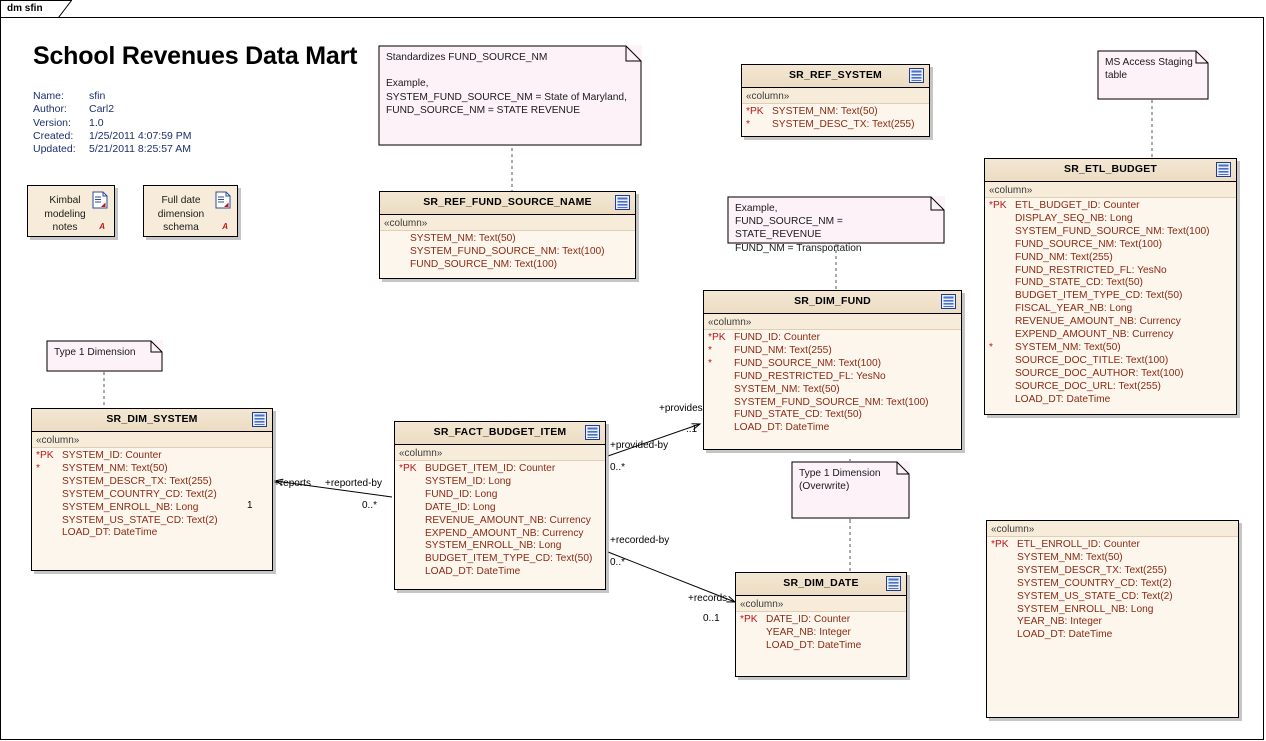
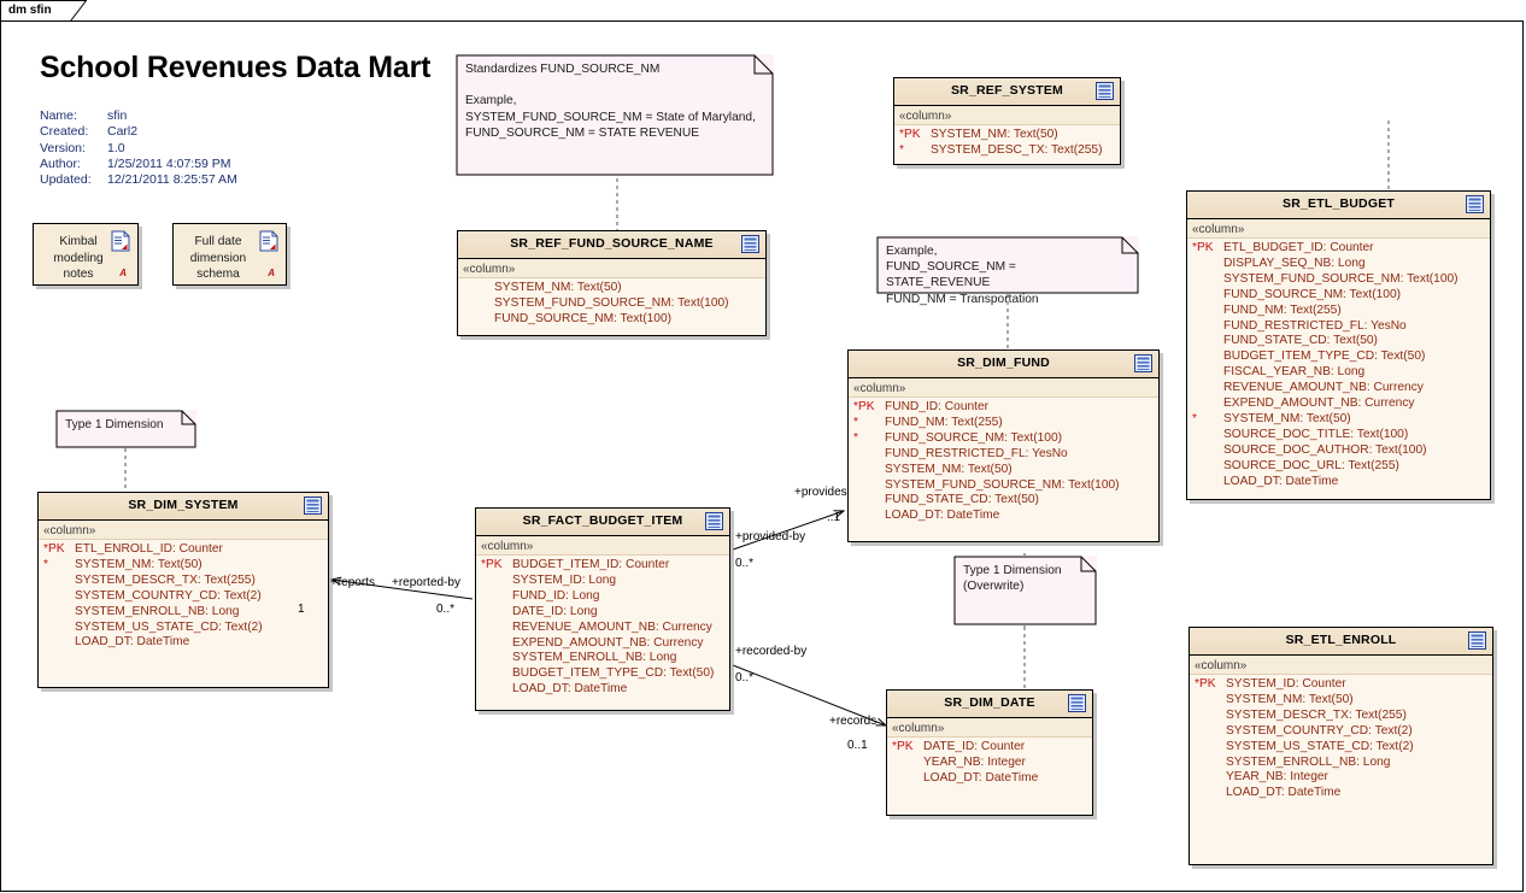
  dm sfin
  School Revenues Data Mart
  Name:	sfin
- Author:	Carl2
+ Created:	Carl2
  Version:	1.0
- Created:	1/25/2011 4:07:59 PM
+ Author:	1/25/2011 4:07:59 PM
- Updated:	5/21/2011 8:25:57 AM
+ Updated:	12/21/2011 8:25:57 AM
  Kimbal modeling notes
  A
  Full date dimension schema
  A
  Standardizes FUND_SOURCE_NM
  Example,
  SYSTEM_FUND_SOURCE_NM = State of Maryland,
  FUND_SOURCE_NM = STATE REVENUE
- MS Access Staging table
  Example,
  FUND_SOURCE_NM = STATE_REVENUE
  FUND_NM = Transportation
  Type 1 Dimension
  Type 1 Dimension
  (Overwrite)
  SR_REF_FUND_SOURCE_NAME
  «column»
  SYSTEM_NM: Text(50)
  SYSTEM_FUND_SOURCE_NM: Text(100)
  FUND_SOURCE_NM: Text(100)
  SR_REF_SYSTEM
  «column»
  *PK SYSTEM_NM: Text(50)
  * SYSTEM_DESC_TX: Text(255)
  SR_ETL_BUDGET
  «column»
  *PK ETL_BUDGET_ID: Counter
  DISPLAY_SEQ_NB: Long
  SYSTEM_FUND_SOURCE_NM: Text(100)
  FUND_SOURCE_NM: Text(100)
  FUND_NM: Text(255)
  FUND_RESTRICTED_FL: YesNo
  FUND_STATE_CD: Text(50)
  BUDGET_ITEM_TYPE_CD: Text(50)
  FISCAL_YEAR_NB: Long
  REVENUE_AMOUNT_NB: Currency
  EXPEND_AMOUNT_NB: Currency
  * SYSTEM_NM: Text(50)
  SOURCE_DOC_TITLE: Text(100)
  SOURCE_DOC_AUTHOR: Text(100)
  SOURCE_DOC_URL: Text(255)
  LOAD_DT: DateTime
  SR_DIM_FUND
  «column»
  *PK FUND_ID: Counter
  * FUND_NM: Text(255)
  * FUND_SOURCE_NM: Text(100)
  FUND_RESTRICTED_FL: YesNo
  SYSTEM_NM: Text(50)
  SYSTEM_FUND_SOURCE_NM: Text(100)
  FUND_STATE_CD: Text(50)
  LOAD_DT: DateTime
  SR_DIM_SYSTEM
  «column»
- *PK SYSTEM_ID: Counter
+ *PK ETL_ENROLL_ID: Counter
  * SYSTEM_NM: Text(50)
  SYSTEM_DESCR_TX: Text(255)
  SYSTEM_COUNTRY_CD: Text(2)
  SYSTEM_ENROLL_NB: Long
  SYSTEM_US_STATE_CD: Text(2)
  LOAD_DT: DateTime
  SR_FACT_BUDGET_ITEM
  «column»
  *PK BUDGET_ITEM_ID: Counter
  SYSTEM_ID: Long
  FUND_ID: Long
  DATE_ID: Long
  REVENUE_AMOUNT_NB: Currency
  EXPEND_AMOUNT_NB: Currency
  SYSTEM_ENROLL_NB: Long
  BUDGET_ITEM_TYPE_CD: Text(50)
  LOAD_DT: DateTime
  SR_DIM_DATE
  «column»
  *PK DATE_ID: Counter
  YEAR_NB: Integer
  LOAD_DT: DateTime
+ SR_ETL_ENROLL
  «column»
- *PK ETL_ENROLL_ID: Counter
+ *PK SYSTEM_ID: Counter
  SYSTEM_NM: Text(50)
  SYSTEM_DESCR_TX: Text(255)
  SYSTEM_COUNTRY_CD: Text(2)
  SYSTEM_US_STATE_CD: Text(2)
  SYSTEM_ENROLL_NB: Long
  YEAR_NB: Integer
  LOAD_DT: DateTime
  +reports
  1
  +reported-by
  0..*
  +provides
  ..1
  +provided-by
  0..*
  +records
  0..1
  +recorded-by
  0..*
